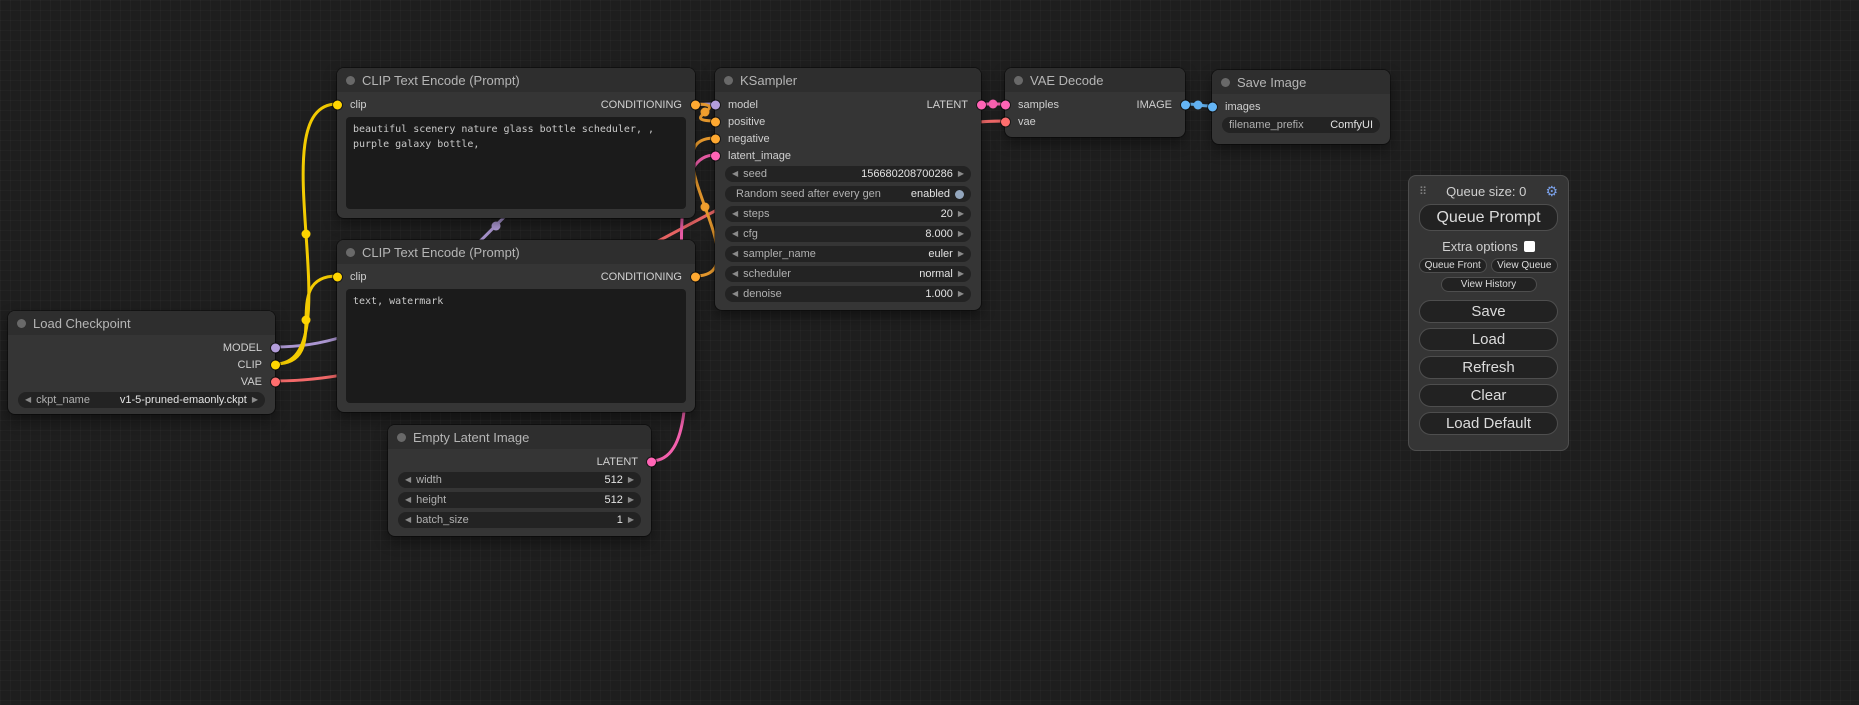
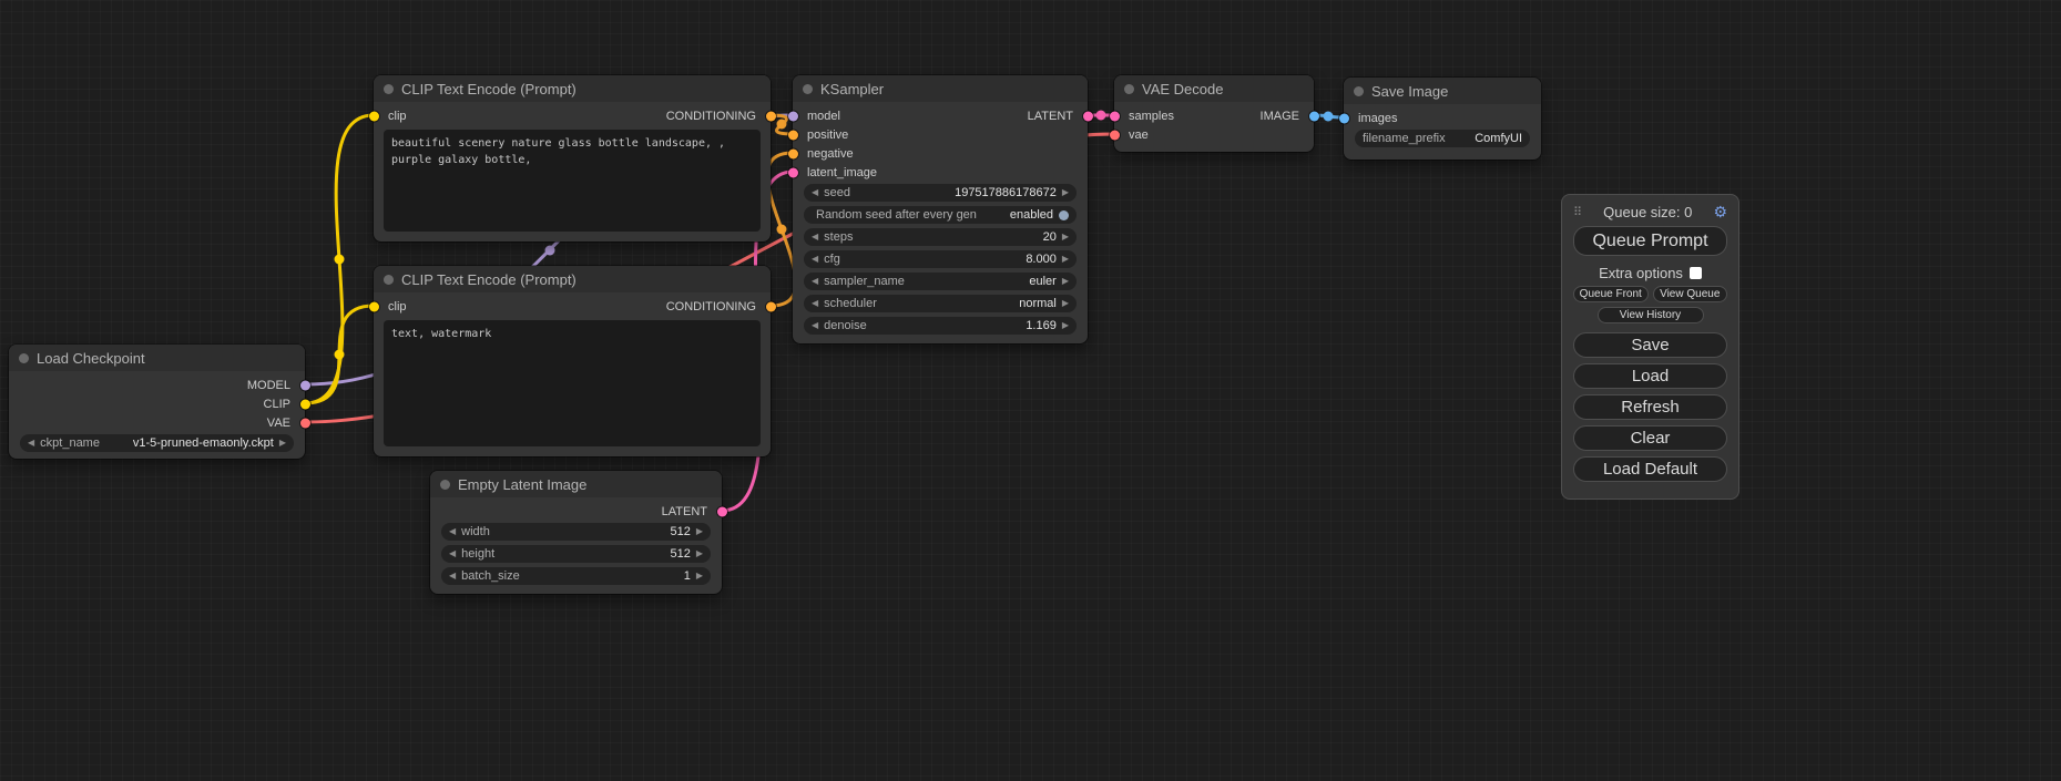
  Load Checkpoint
  MODEL
  CLIP
  VAE
  ◀
  ckpt_name
  v1-5-pruned-emaonly.ckpt
  ▶
  CLIP Text Encode (Prompt)
  clip
  CONDITIONING
- beautiful scenery nature glass bottle scheduler, , purple galaxy bottle,
+ beautiful scenery nature glass bottle landscape, , purple galaxy bottle,
  CLIP Text Encode (Prompt)
  clip
  CONDITIONING
  text, watermark
  Empty Latent Image
  LATENT
  ◀
  width
  512
  ▶
  ◀
  height
  512
  ▶
  ◀
  batch_size
  1
  ▶
  KSampler
  model
  LATENT
  positive
  negative
  latent_image
  ◀
  seed
- 156680208700286
+ 197517886178672
  ▶
  Random seed after every gen
  enabled
  ◀
  steps
  20
  ▶
  ◀
  cfg
  8.000
  ▶
  ◀
  sampler_name
  euler
  ▶
  ◀
  scheduler
  normal
  ▶
  ◀
  denoise
- 1.000
+ 1.169
  ▶
  VAE Decode
  samples
  IMAGE
  vae
  Save Image
  images
  filename_prefix
  ComfyUI
  ⠿
  Queue size: 0
  ⚙
  Queue Prompt
  Extra options
  Queue Front
  View Queue
  View History
  Save
  Load
  Refresh
  Clear
  Load Default
